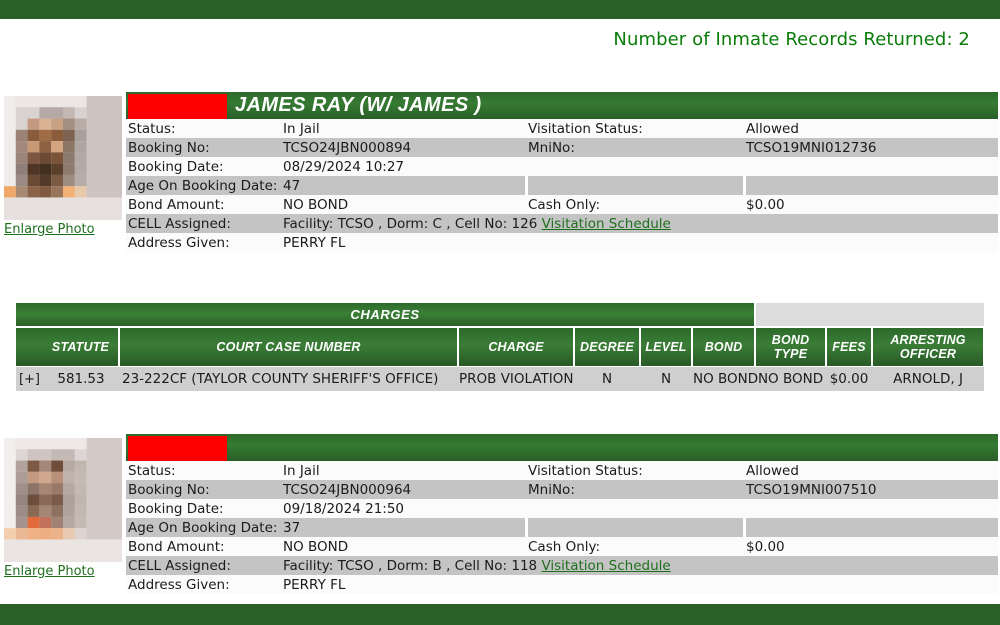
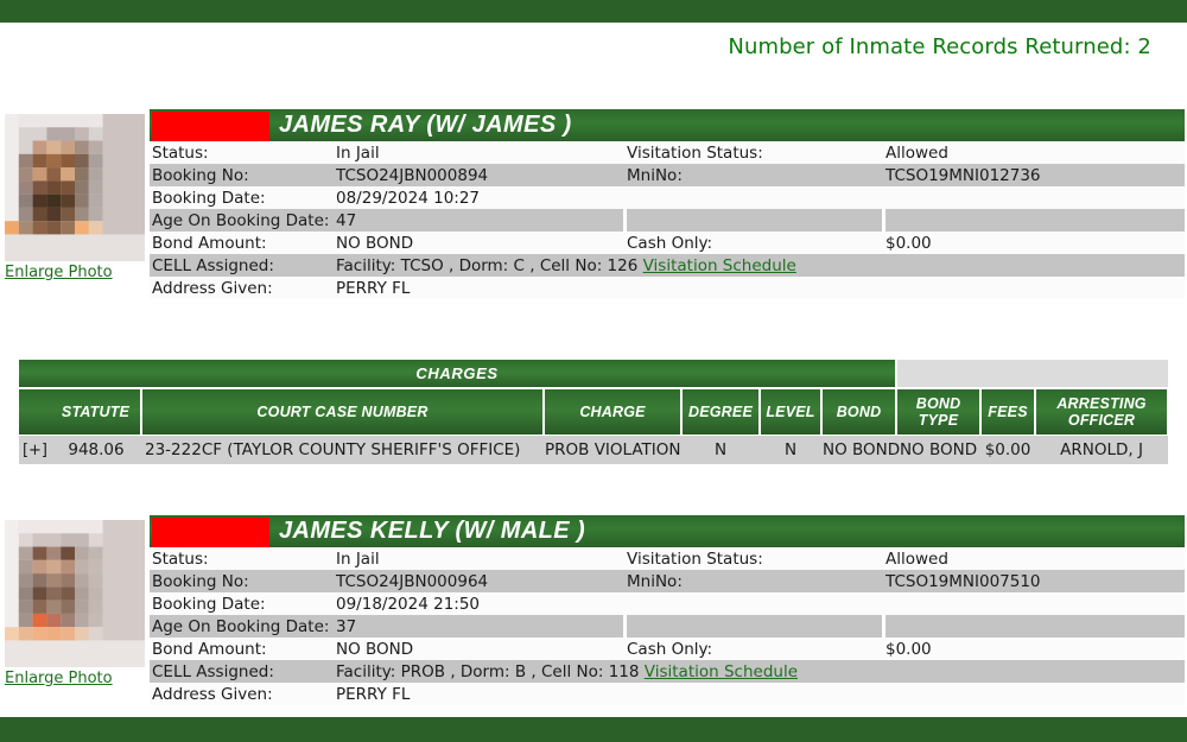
  Number of Inmate Records Returned: 2
  Enlarge Photo
  JAMES RAY (W/ JAMES )
  Status:	In Jail	Visitation Status:	Allowed
  Booking No:	TCSO24JBN000894	MniNo:	TCSO19MNI012736
  Booking Date:	08/29/2024 10:27
  Age On Booking Date:	47
  Bond Amount:	NO BOND	Cash Only:	$0.00
  CELL Assigned:	Facility: TCSO , Dorm: C , Cell No: 126 Visitation Schedule
  Address Given:	PERRY FL
  CHARGES
  	STATUTE	COURT CASE NUMBER	CHARGE	DEGREE	LEVEL	BOND	BONDTYPE	FEES	ARRESTINGOFFICER
- [+]	581.53	23-222CF (TAYLOR COUNTY SHERIFF'S OFFICE)	PROB VIOLATION	N	N	NO BOND	NO BOND	$0.00	ARNOLD, J
+ [+]	948.06	23-222CF (TAYLOR COUNTY SHERIFF'S OFFICE)	PROB VIOLATION	N	N	NO BOND	NO BOND	$0.00	ARNOLD, J
  Enlarge Photo
+ JAMES KELLY (W/ MALE )
  Status:	In Jail	Visitation Status:	Allowed
  Booking No:	TCSO24JBN000964	MniNo:	TCSO19MNI007510
  Booking Date:	09/18/2024 21:50
  Age On Booking Date:	37
  Bond Amount:	NO BOND	Cash Only:	$0.00
- CELL Assigned:	Facility: TCSO , Dorm: B , Cell No: 118 Visitation Schedule
+ CELL Assigned:	Facility: PROB , Dorm: B , Cell No: 118 Visitation Schedule
  Address Given:	PERRY FL
